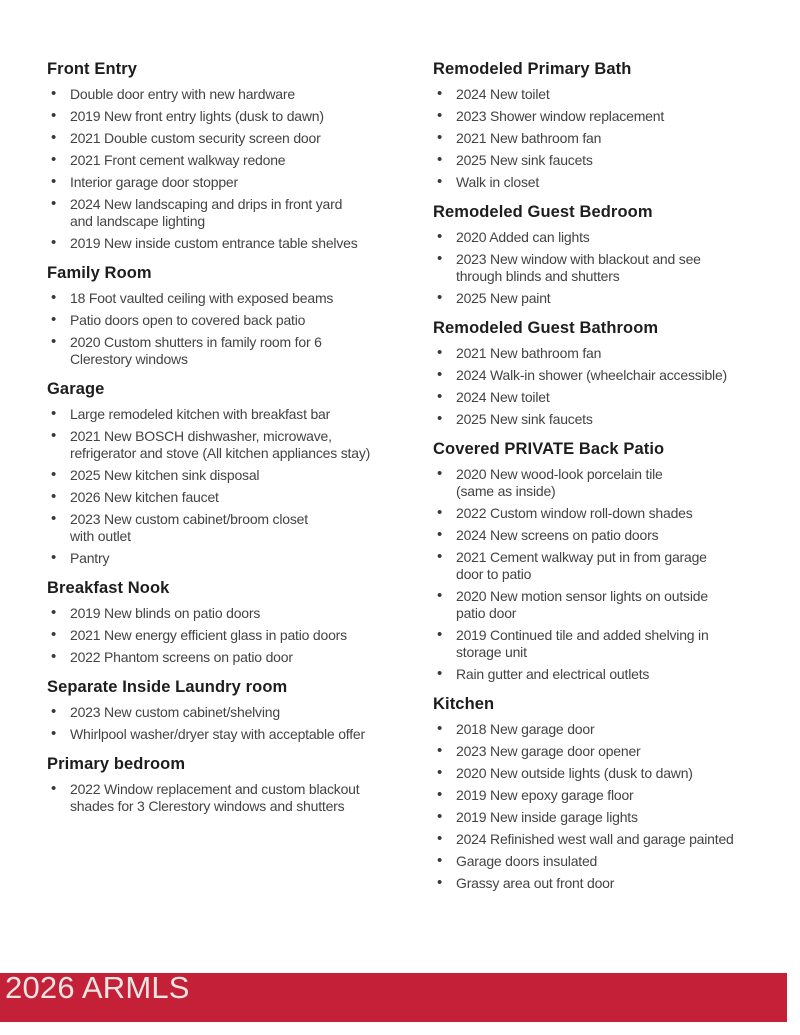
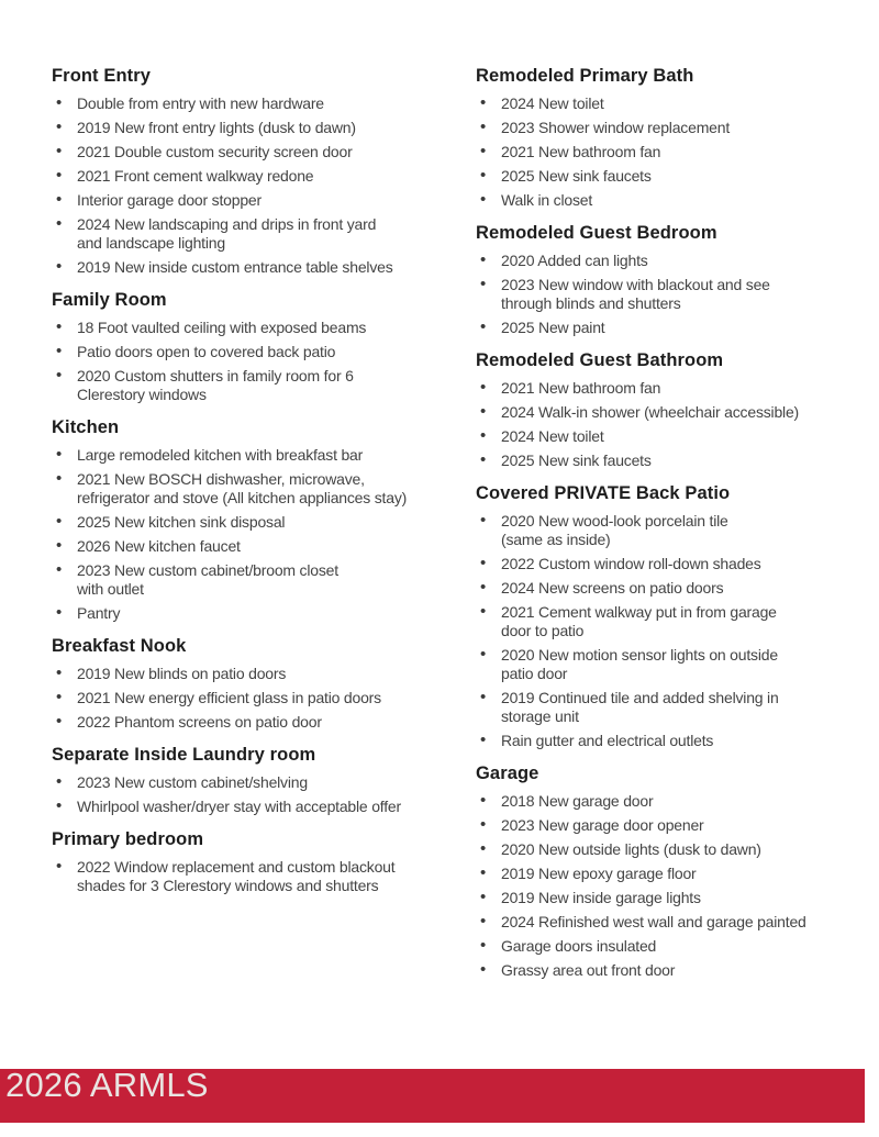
  Front Entry
- Double door entry with new hardware
+ Double from entry with new hardware
  2019 New front entry lights (dusk to dawn)
  2021 Double custom security screen door
  2021 Front cement walkway redone
  Interior garage door stopper
  2024 New landscaping and drips in front yard
  and landscape lighting
  2019 New inside custom entrance table shelves
  Family Room
  18 Foot vaulted ceiling with exposed beams
  Patio doors open to covered back patio
  2020 Custom shutters in family room for 6
  Clerestory windows
- Garage
+ Kitchen
  Large remodeled kitchen with breakfast bar
  2021 New BOSCH dishwasher, microwave,
  refrigerator and stove (All kitchen appliances stay)
  2025 New kitchen sink disposal
  2026 New kitchen faucet
  2023 New custom cabinet/broom closet
  with outlet
  Pantry
  Breakfast Nook
  2019 New blinds on patio doors
  2021 New energy efficient glass in patio doors
  2022 Phantom screens on patio door
  Separate Inside Laundry room
  2023 New custom cabinet/shelving
  Whirlpool washer/dryer stay with acceptable offer
  Primary bedroom
  2022 Window replacement and custom blackout
  shades for 3 Clerestory windows and shutters
  Remodeled Primary Bath
  2024 New toilet
  2023 Shower window replacement
  2021 New bathroom fan
  2025 New sink faucets
  Walk in closet
  Remodeled Guest Bedroom
  2020 Added can lights
  2023 New window with blackout and see
  through blinds and shutters
  2025 New paint
  Remodeled Guest Bathroom
  2021 New bathroom fan
  2024 Walk-in shower (wheelchair accessible)
  2024 New toilet
  2025 New sink faucets
  Covered PRIVATE Back Patio
  2020 New wood-look porcelain tile
  (same as inside)
  2022 Custom window roll-down shades
  2024 New screens on patio doors
  2021 Cement walkway put in from garage
  door to patio
  2020 New motion sensor lights on outside
  patio door
  2019 Continued tile and added shelving in
  storage unit
  Rain gutter and electrical outlets
- Kitchen
+ Garage
  2018 New garage door
  2023 New garage door opener
  2020 New outside lights (dusk to dawn)
  2019 New epoxy garage floor
  2019 New inside garage lights
  2024 Refinished west wall and garage painted
  Garage doors insulated
  Grassy area out front door
  2026 ARMLS
